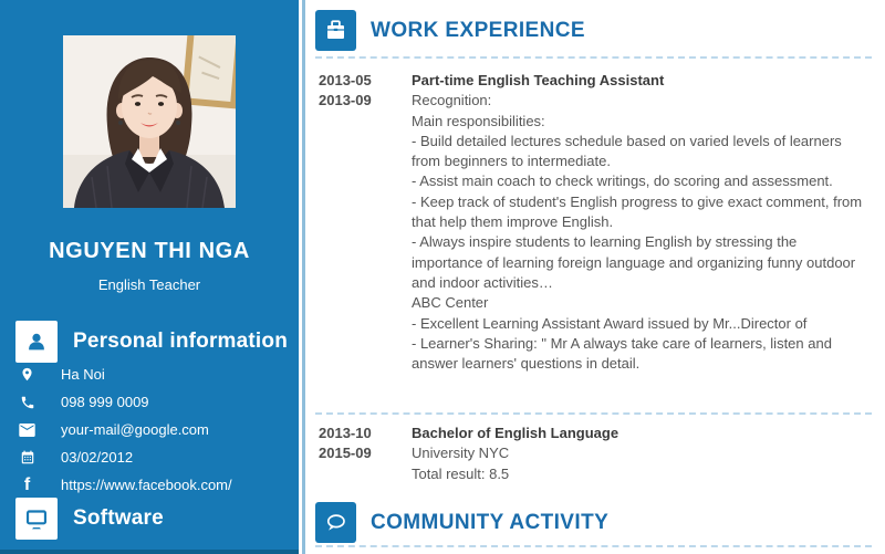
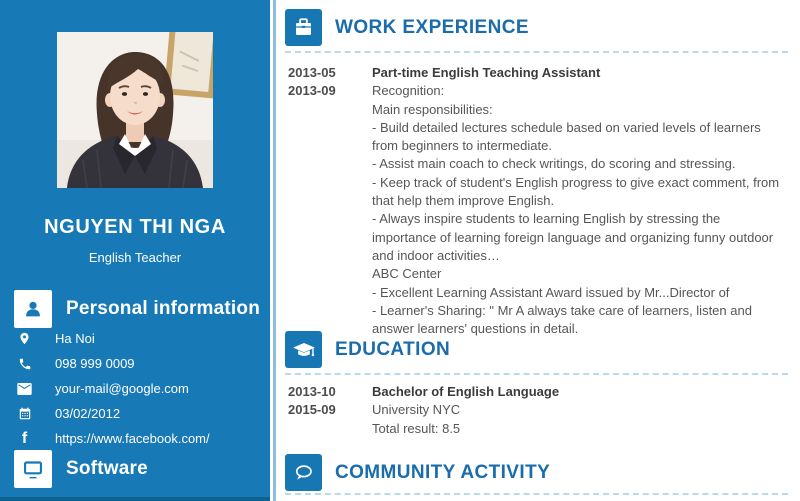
  NGUYEN THI NGA
  English Teacher
  Personal information
  Ha Noi
  098 999 0009
  your-mail@google.com
  03/02/2012
  f
  https://www.facebook.com/
  Software
  WORK EXPERIENCE
  2013-05
  2013-09
  Part-time English Teaching Assistant
  Recognition:
  Main responsibilities:
  - Build detailed lectures schedule based on varied levels of learners from beginners to intermediate.
- - Assist main coach to check writings, do scoring and assessment.
+ - Assist main coach to check writings, do scoring and stressing.
  - Keep track of student's English progress to give exact comment, from that help them improve English.
  - Always inspire students to learning English by stressing the importance of learning foreign language and organizing funny outdoor and indoor activities…
  ABC Center
  - Excellent Learning Assistant Award issued by Mr...Director of
  - Learner's Sharing: " Mr A always take care of learners, listen and answer learners' questions in detail.
+ EDUCATION
  2013-10
  2015-09
  Bachelor of English Language
  University NYC
  Total result: 8.5
  COMMUNITY ACTIVITY
